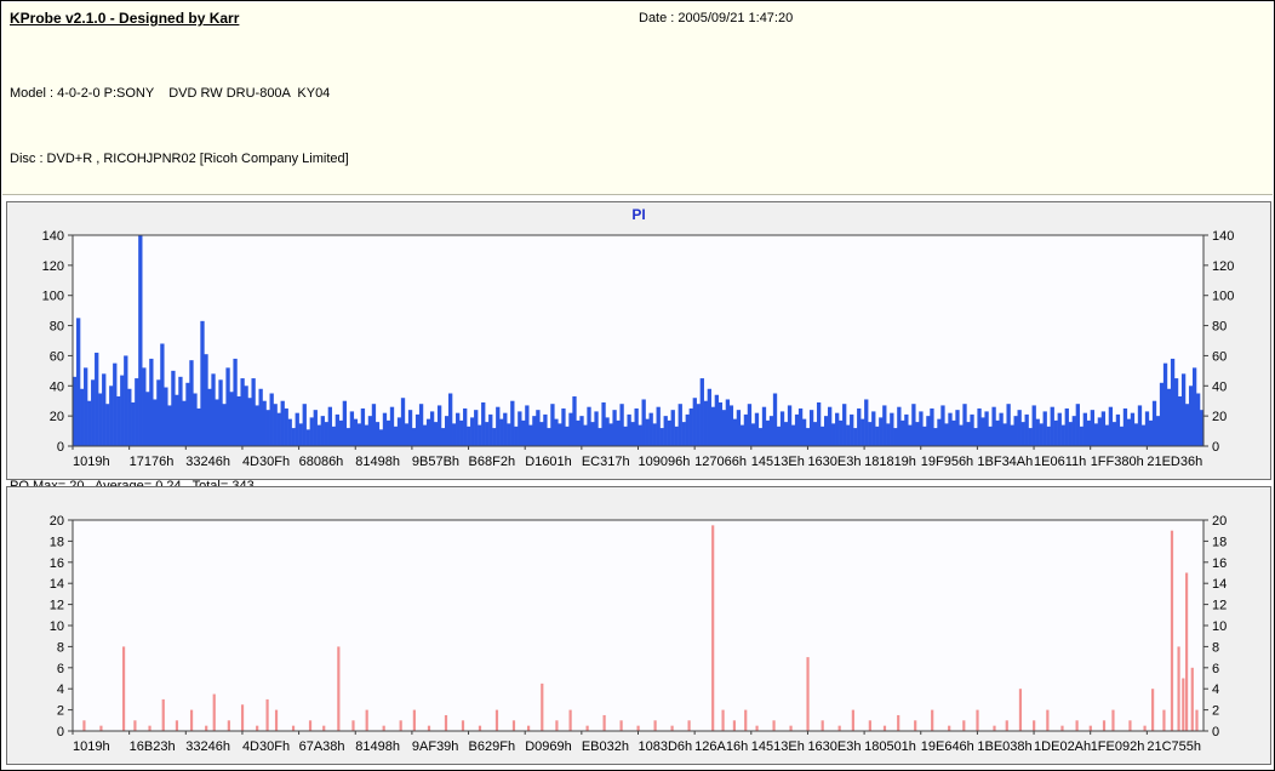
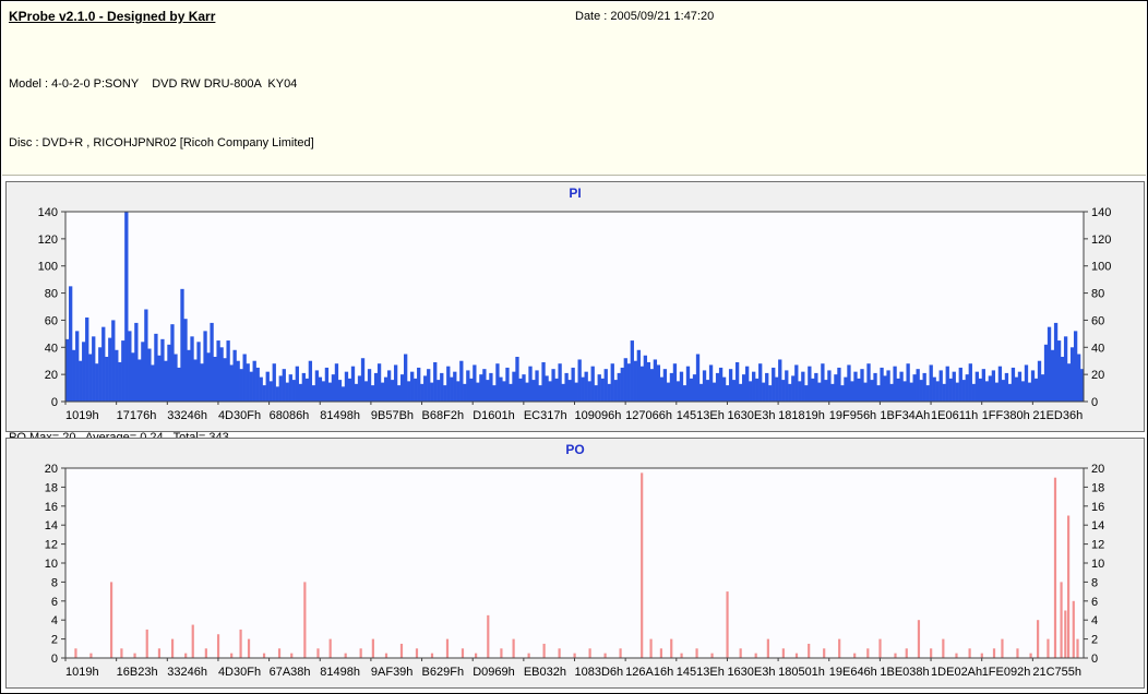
  KProbe v2.1.0 - Designed by Karr
  Date : 2005/09/21 1:47:20
  Model : 4-0-2-0 P:SONY DVD RW DRU-800A KY04
  Disc : DVD+R , RICOHJPNR02 [Ricoh Company Limited]
  PI
  0
  0
  20
  20
  40
  40
  60
  60
  80
  80
  100
  100
  120
  120
  140
  140
  1019h
  17176h
  33246h
  4D30Fh
  68086h
  81498h
  9B57Bh
  B68F2h
  D1601h
  EC317h
  109096h
  127066h
  14513Eh
  1630E3h
  181819h
  19F956h
  1BF34Ah
  1E0611h
  1FF380h
  21ED36h
+ PO
  0
  0
  2
  2
  4
  4
  6
  6
  8
  8
  10
  10
  12
  12
  14
  14
  16
  16
  18
  18
  20
  20
  1019h
  16B23h
  33246h
  4D30Fh
  67A38h
  81498h
  9AF39h
  B629Fh
  D0969h
  EB032h
  1083D6h
  126A16h
  14513Eh
  1630E3h
  180501h
  19E646h
  1BE038h
  1DE02Ah
  1FE092h
  21C755h
